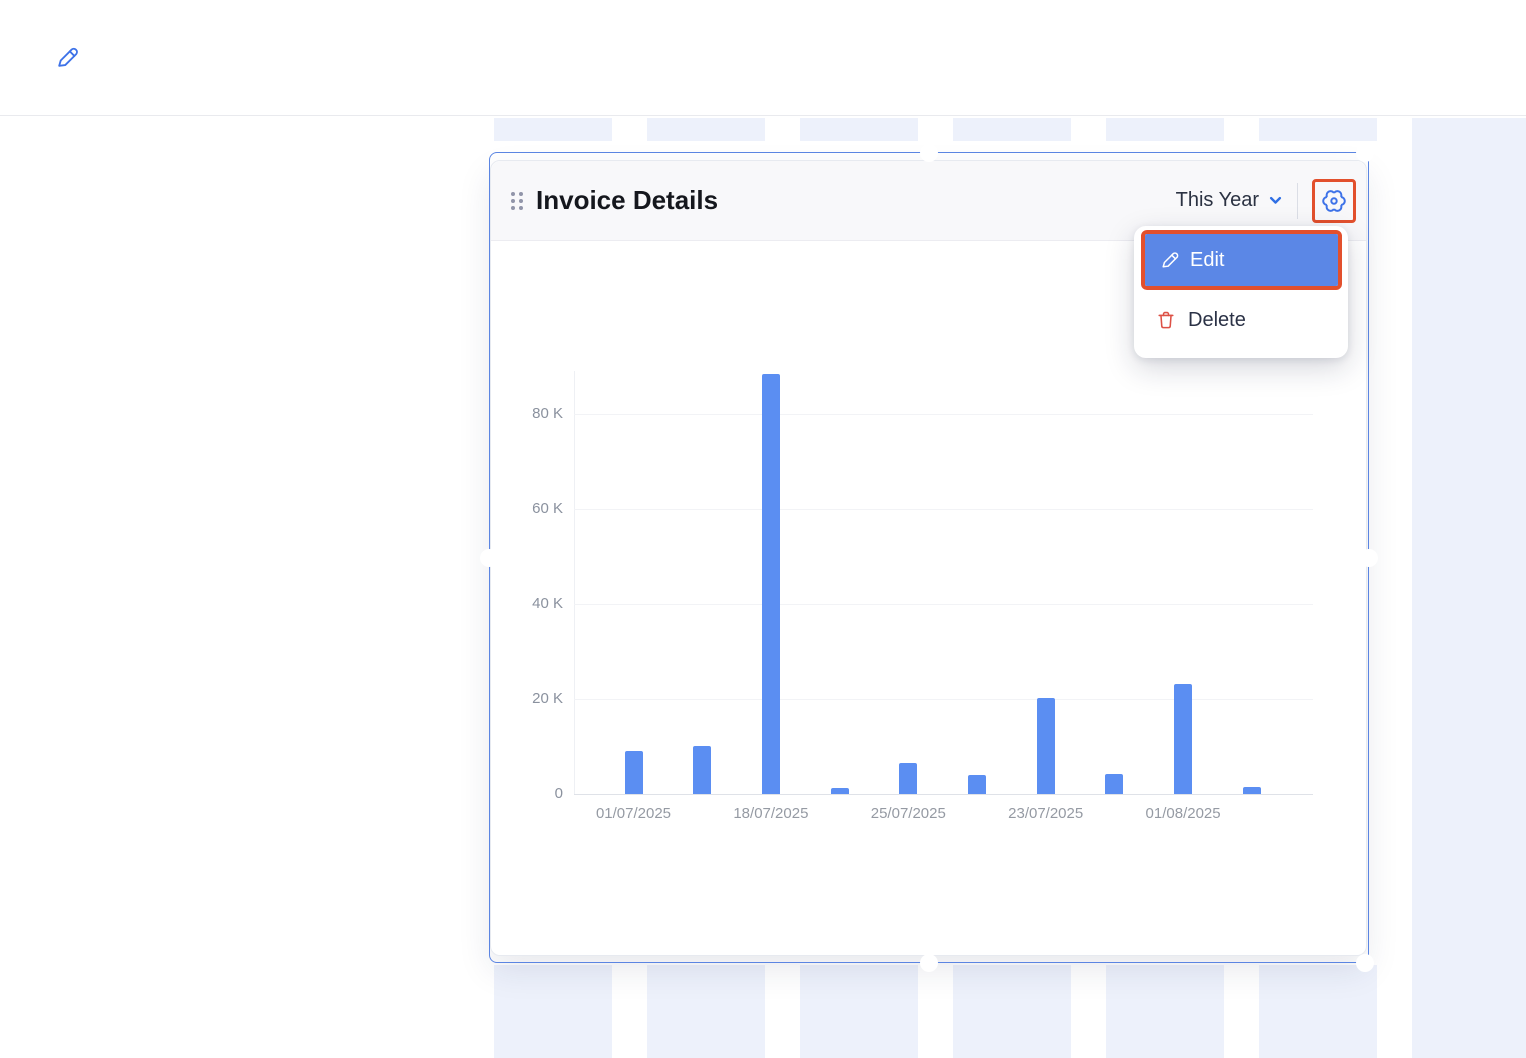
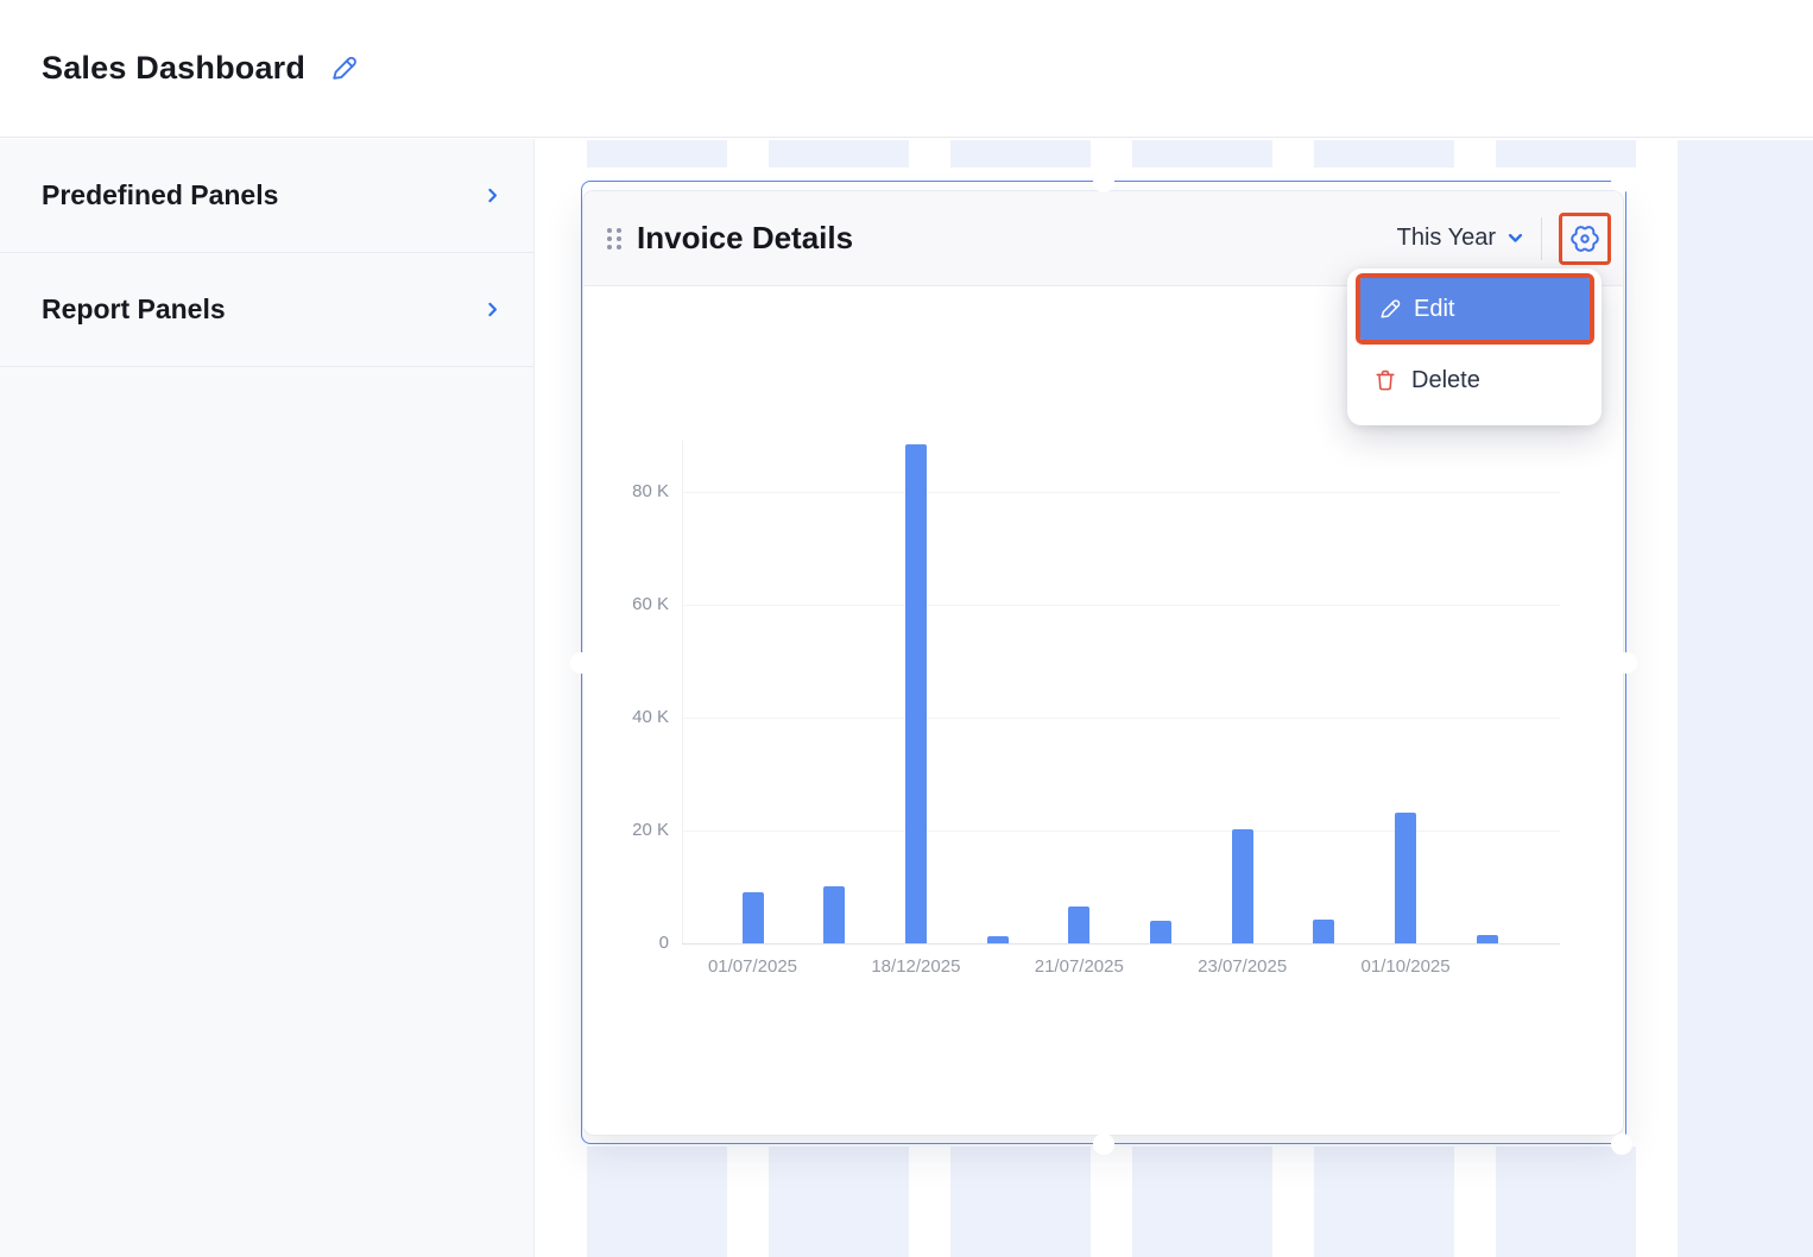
+ Sales Dashboard
+ Predefined Panels
+ Report Panels
  Invoice Details
  This Year
  80 K
  60 K
  40 K
  20 K
  0
  01/07/2025
- 18/07/2025
+ 18/12/2025
- 25/07/2025
+ 21/07/2025
  23/07/2025
- 01/08/2025
+ 01/10/2025
  Edit
  Delete
